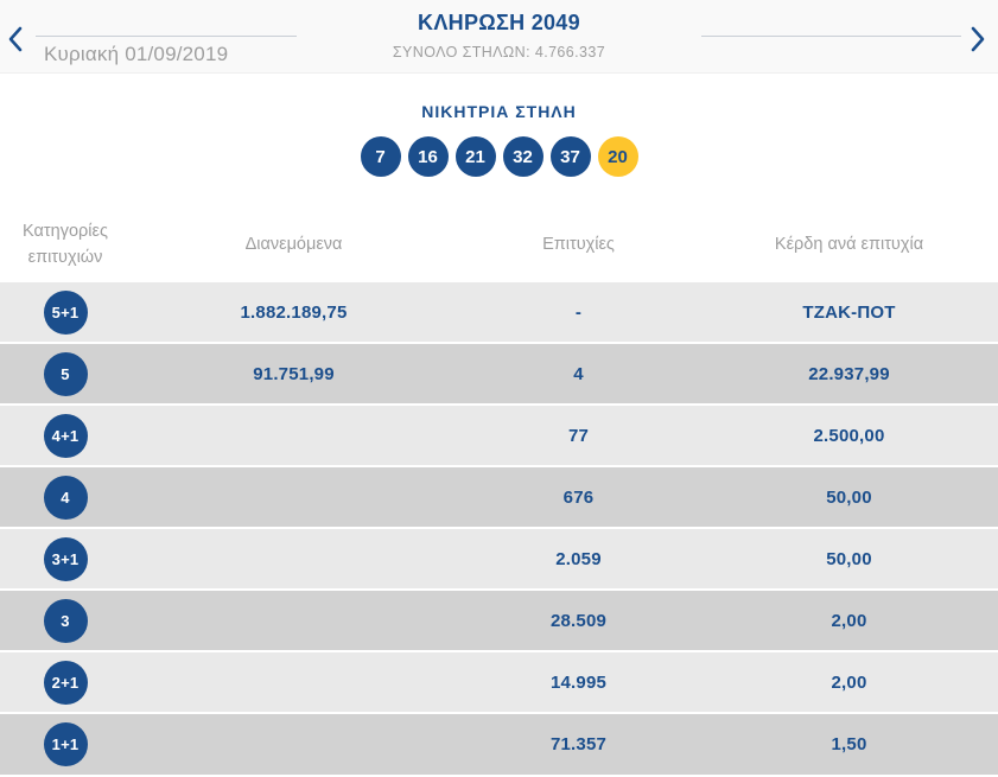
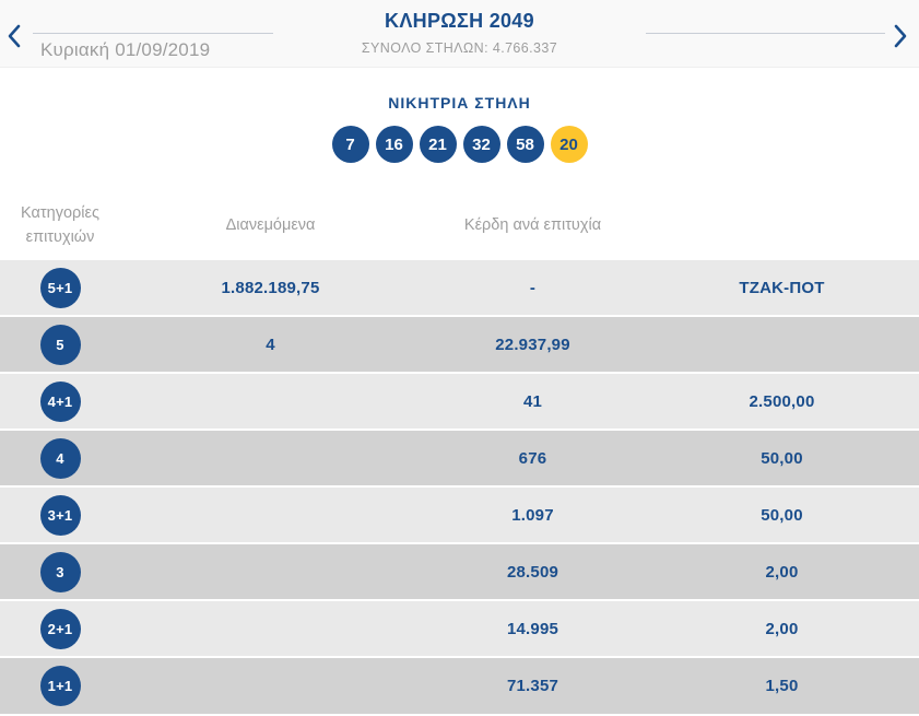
  Κυριακή 01/09/2019
  ΚΛΗΡΩΣΗ 2049
  ΣΥΝΟΛΟ ΣΤΗΛΩΝ: 4.766.337
  ΝΙΚΗΤΡΙΑ ΣΤΗΛΗ
  7
  16
  21
  32
- 37
+ 58
  20
  Κατηγορίες επιτυχιών
  Διανεμόμενα
- Επιτυχίες
  Κέρδη ανά επιτυχία
  5+1
  1.882.189,75
  -
  ΤΖΑΚ-ΠΟΤ
  5
- 91.751,99
  4
  22.937,99
  4+1
- 77
+ 41
  2.500,00
  4
  676
  50,00
  3+1
- 2.059
+ 1.097
  50,00
  3
  28.509
  2,00
  2+1
  14.995
  2,00
  1+1
  71.357
  1,50
